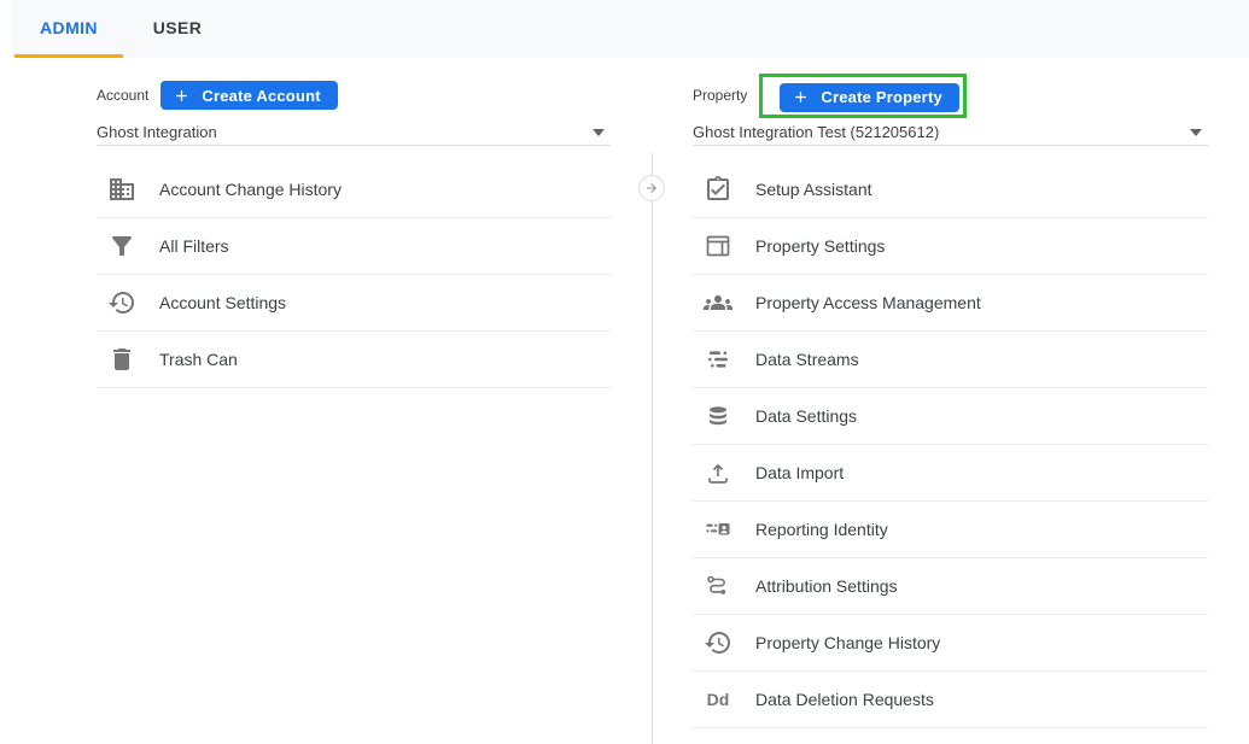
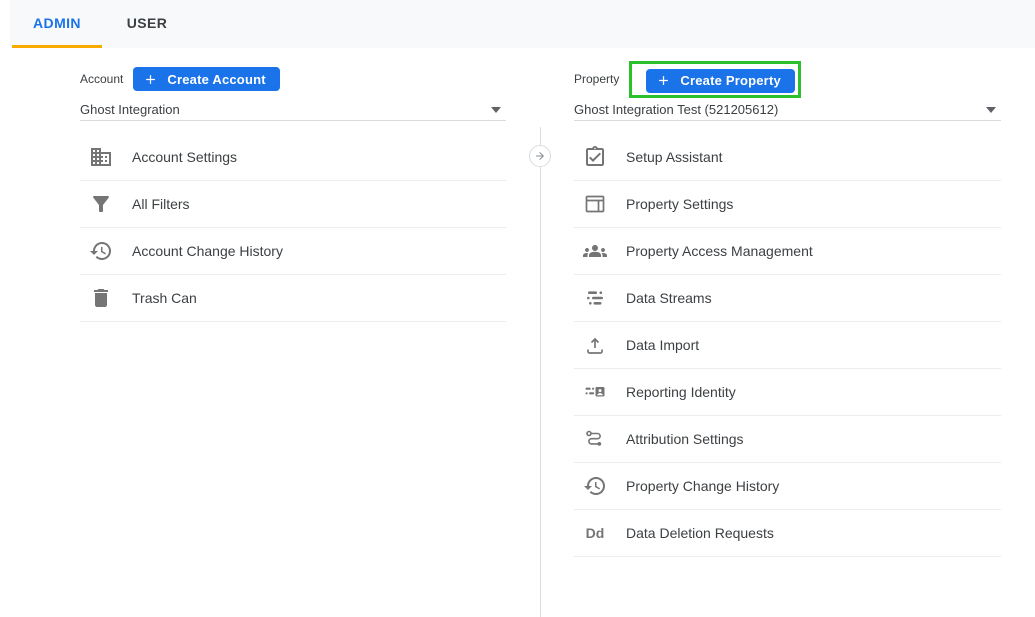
  ADMIN
  USER
  Account
  Create Account
  Ghost Integration
- Account Change History
+ Account Settings
  All Filters
- Account Settings
+ Account Change History
  Trash Can
  Property
  Create Property
  Ghost Integration Test (521205612)
  Setup Assistant
  Property Settings
  Property Access Management
  Data Streams
- Data Settings
  Data Import
  Reporting Identity
  Attribution Settings
  Property Change History
  Dd
  Data Deletion Requests
